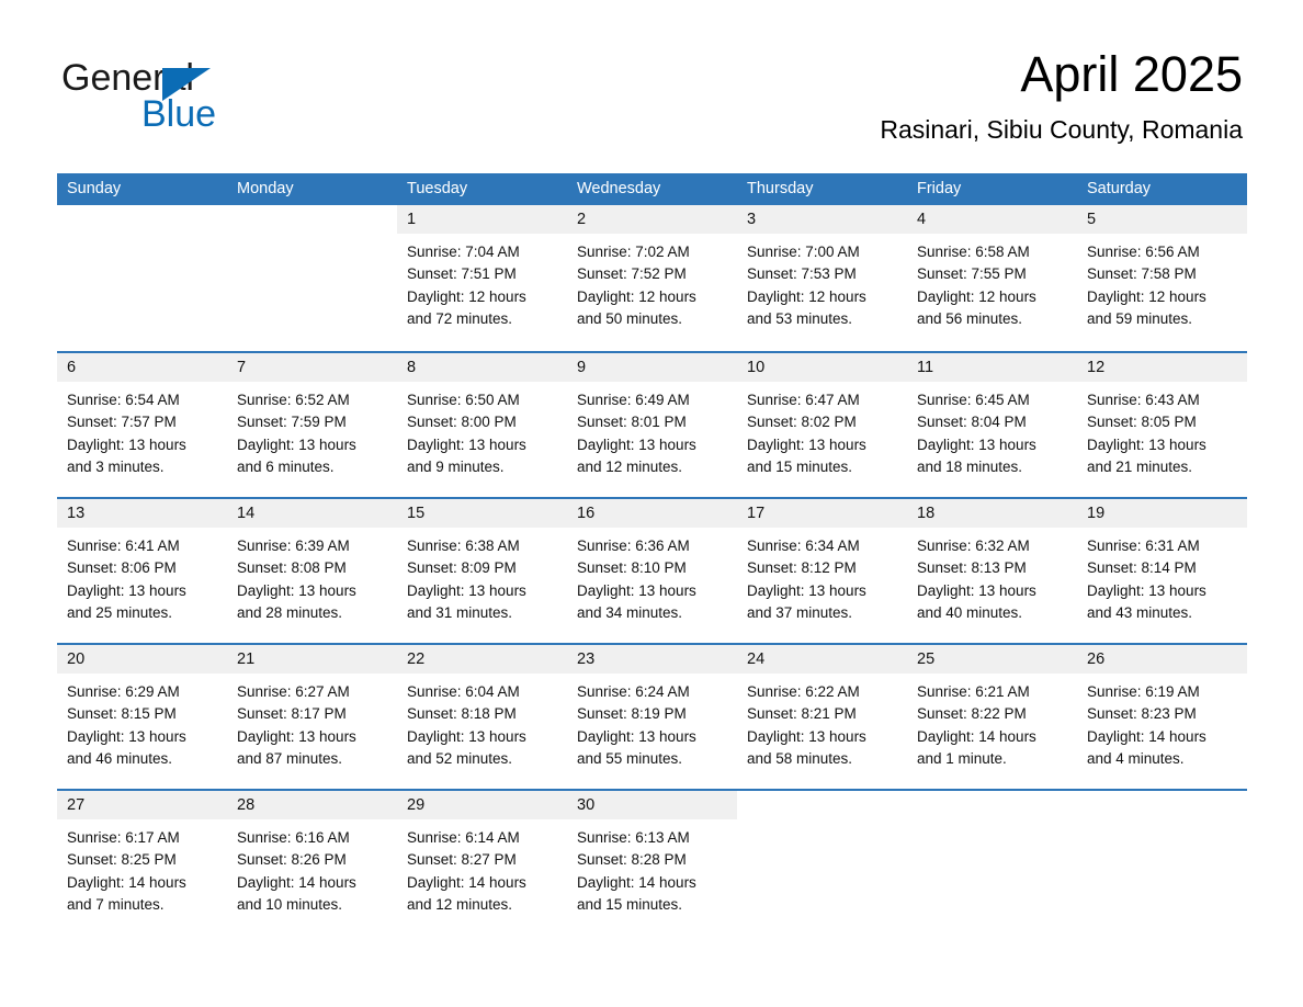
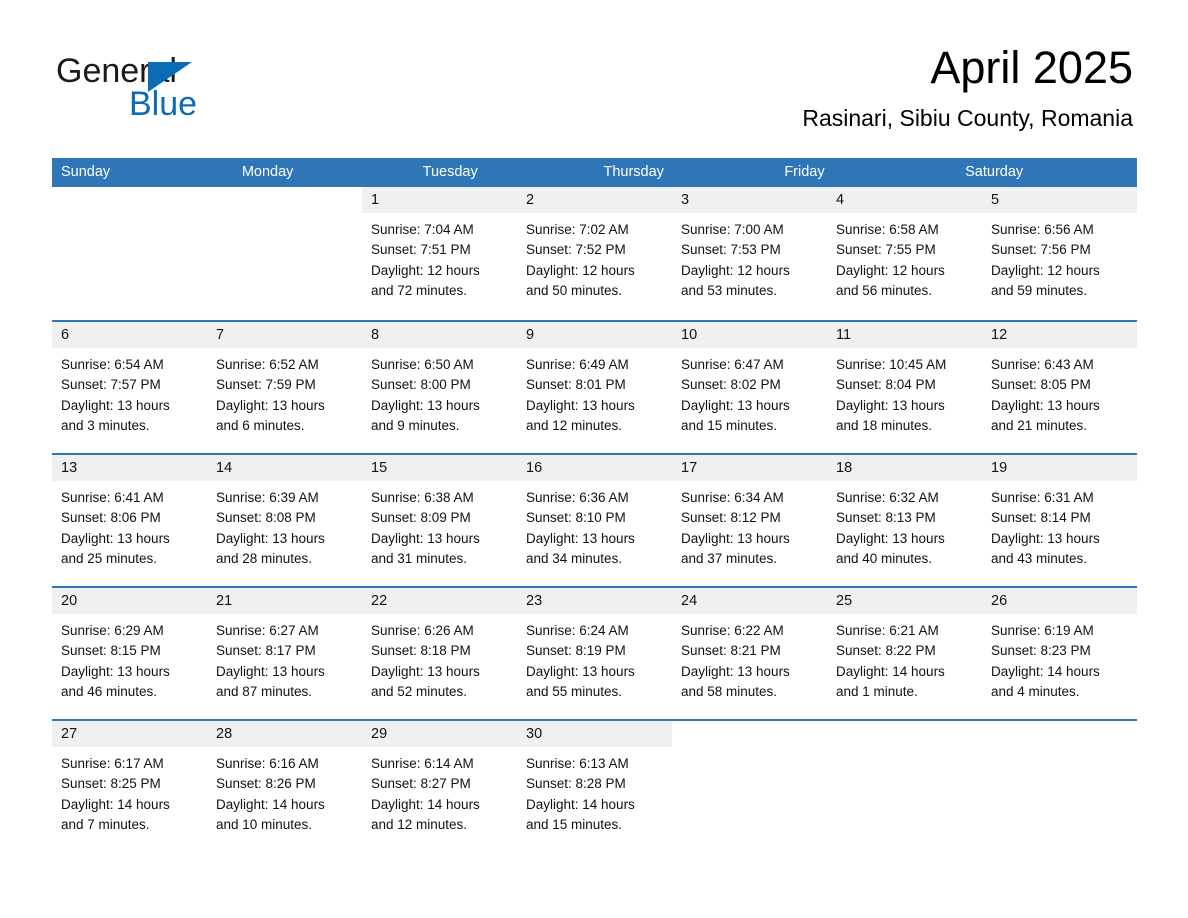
  General
  Blue
  April 2025
  Rasinari, Sibiu County, Romania
  Sunday
  Monday
  Tuesday
- Wednesday
  Thursday
  Friday
  Saturday
  1
  Sunrise: 7:04 AM
  Sunset: 7:51 PM
  Daylight: 12 hours
  and 72 minutes.
  2
  Sunrise: 7:02 AM
  Sunset: 7:52 PM
  Daylight: 12 hours
  and 50 minutes.
  3
  Sunrise: 7:00 AM
  Sunset: 7:53 PM
  Daylight: 12 hours
  and 53 minutes.
  4
  Sunrise: 6:58 AM
  Sunset: 7:55 PM
  Daylight: 12 hours
  and 56 minutes.
  5
  Sunrise: 6:56 AM
- Sunset: 7:58 PM
+ Sunset: 7:56 PM
  Daylight: 12 hours
  and 59 minutes.
  6
  Sunrise: 6:54 AM
  Sunset: 7:57 PM
  Daylight: 13 hours
  and 3 minutes.
  7
  Sunrise: 6:52 AM
  Sunset: 7:59 PM
  Daylight: 13 hours
  and 6 minutes.
  8
  Sunrise: 6:50 AM
  Sunset: 8:00 PM
  Daylight: 13 hours
  and 9 minutes.
  9
  Sunrise: 6:49 AM
  Sunset: 8:01 PM
  Daylight: 13 hours
  and 12 minutes.
  10
  Sunrise: 6:47 AM
  Sunset: 8:02 PM
  Daylight: 13 hours
  and 15 minutes.
  11
- Sunrise: 6:45 AM
+ Sunrise: 10:45 AM
  Sunset: 8:04 PM
  Daylight: 13 hours
  and 18 minutes.
  12
  Sunrise: 6:43 AM
  Sunset: 8:05 PM
  Daylight: 13 hours
  and 21 minutes.
  13
  Sunrise: 6:41 AM
  Sunset: 8:06 PM
  Daylight: 13 hours
  and 25 minutes.
  14
  Sunrise: 6:39 AM
  Sunset: 8:08 PM
  Daylight: 13 hours
  and 28 minutes.
  15
  Sunrise: 6:38 AM
  Sunset: 8:09 PM
  Daylight: 13 hours
  and 31 minutes.
  16
  Sunrise: 6:36 AM
  Sunset: 8:10 PM
  Daylight: 13 hours
  and 34 minutes.
  17
  Sunrise: 6:34 AM
  Sunset: 8:12 PM
  Daylight: 13 hours
  and 37 minutes.
  18
  Sunrise: 6:32 AM
  Sunset: 8:13 PM
  Daylight: 13 hours
  and 40 minutes.
  19
  Sunrise: 6:31 AM
  Sunset: 8:14 PM
  Daylight: 13 hours
  and 43 minutes.
  20
  Sunrise: 6:29 AM
  Sunset: 8:15 PM
  Daylight: 13 hours
  and 46 minutes.
  21
  Sunrise: 6:27 AM
  Sunset: 8:17 PM
  Daylight: 13 hours
  and 87 minutes.
  22
- Sunrise: 6:04 AM
+ Sunrise: 6:26 AM
  Sunset: 8:18 PM
  Daylight: 13 hours
  and 52 minutes.
  23
  Sunrise: 6:24 AM
  Sunset: 8:19 PM
  Daylight: 13 hours
  and 55 minutes.
  24
  Sunrise: 6:22 AM
  Sunset: 8:21 PM
  Daylight: 13 hours
  and 58 minutes.
  25
  Sunrise: 6:21 AM
  Sunset: 8:22 PM
  Daylight: 14 hours
  and 1 minute.
  26
  Sunrise: 6:19 AM
  Sunset: 8:23 PM
  Daylight: 14 hours
  and 4 minutes.
  27
  Sunrise: 6:17 AM
  Sunset: 8:25 PM
  Daylight: 14 hours
  and 7 minutes.
  28
  Sunrise: 6:16 AM
  Sunset: 8:26 PM
  Daylight: 14 hours
  and 10 minutes.
  29
  Sunrise: 6:14 AM
  Sunset: 8:27 PM
  Daylight: 14 hours
  and 12 minutes.
  30
  Sunrise: 6:13 AM
  Sunset: 8:28 PM
  Daylight: 14 hours
  and 15 minutes.
